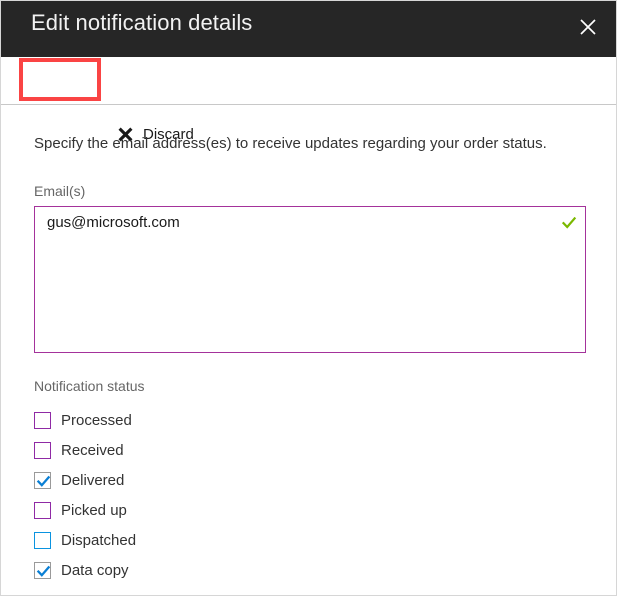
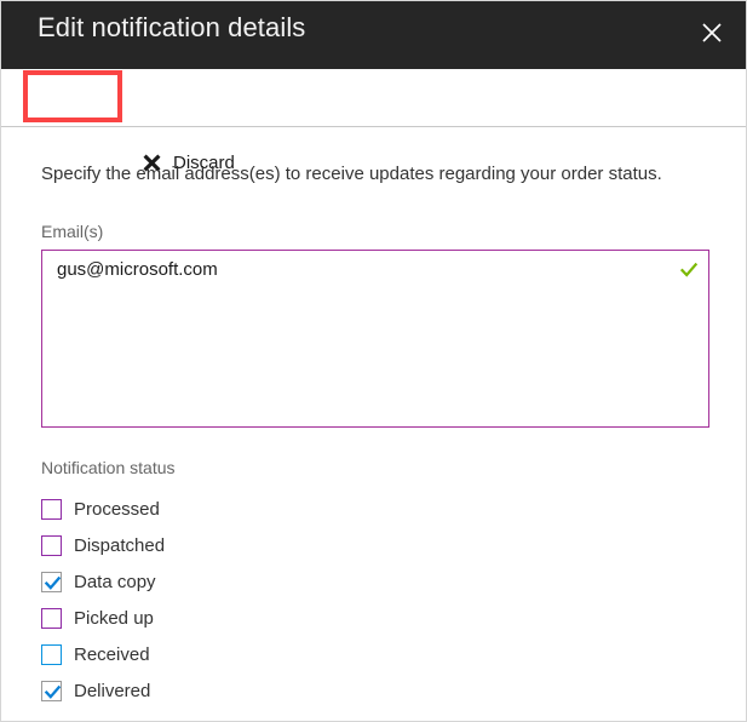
  Edit notification details
  Discard
  Specify the email address(es) to receive updates regarding your order status.
  Email(s)
  gus@microsoft.com
  Notification status
  Processed
- Received
+ Dispatched
- Delivered
+ Data copy
  Picked up
- Dispatched
+ Received
- Data copy
+ Delivered
